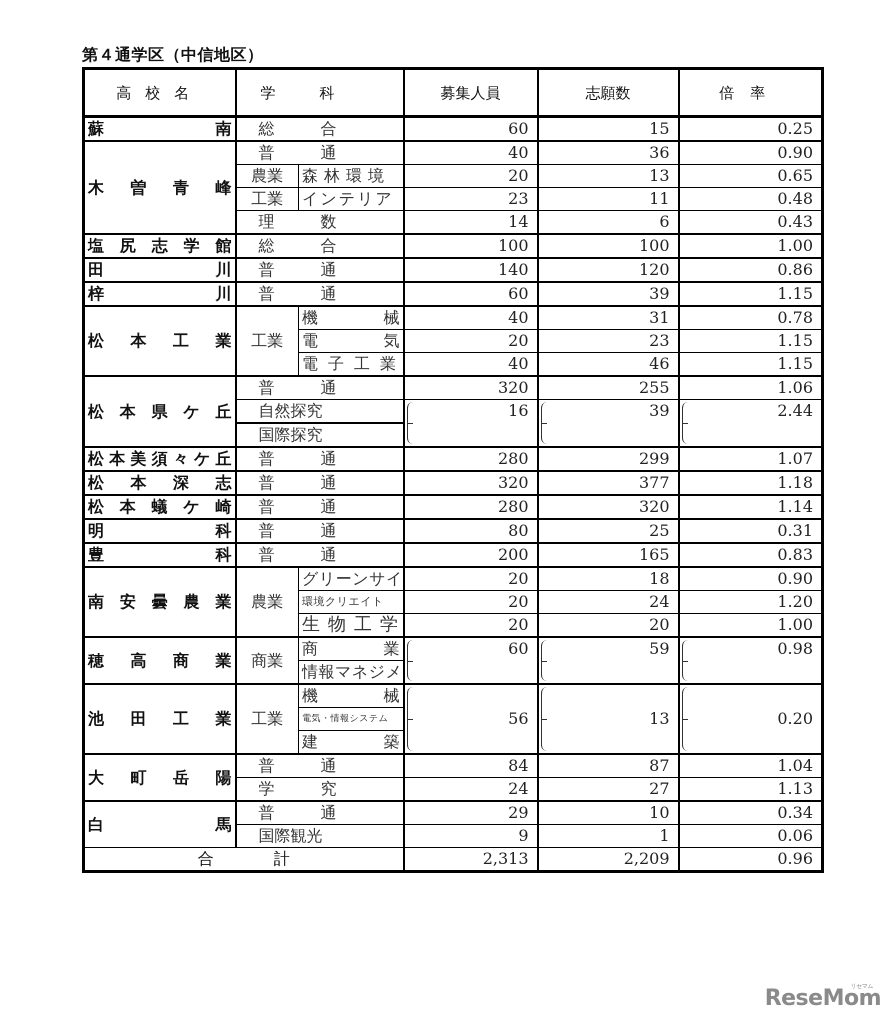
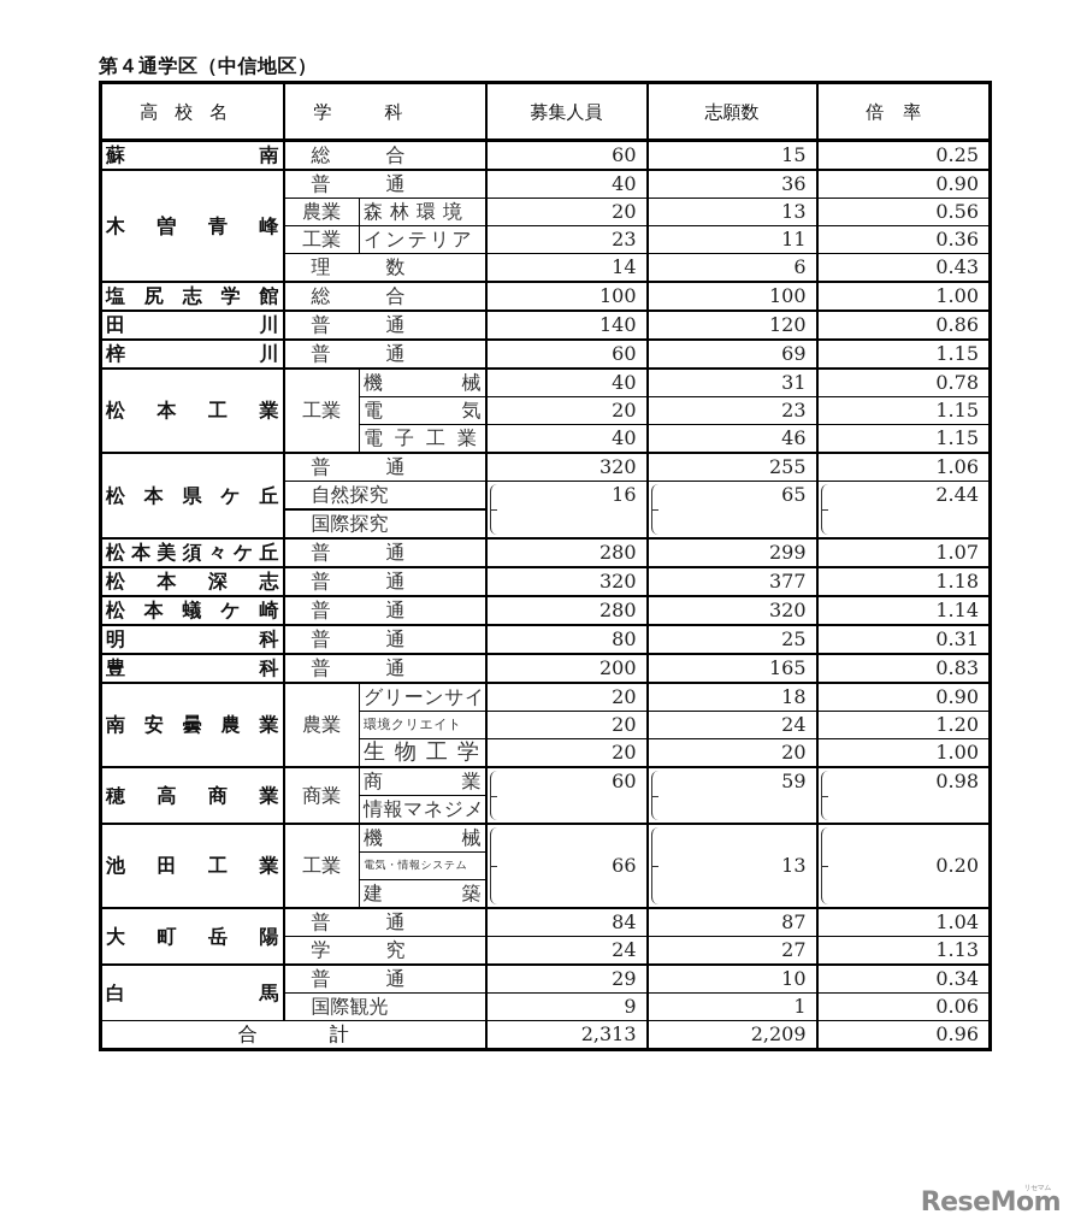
  第４通学区（中信地区）
  高校名	学科	募集人員	志願数	倍率
  蘇 南	総 合	60	15	0.25
  木 曽 青 峰	普 通	40	36	0.90
- 農業	森林環境	20	13	0.65
+ 農業	森林環境	20	13	0.56
- 工業	インテリア	23	11	0.48
+ 工業	インテリア	23	11	0.36
  理 数	14	6	0.43
  塩 尻 志 学 館	総 合	100	100	1.00
  田 川	普 通	140	120	0.86
- 梓 川	普 通	60	39	1.15
+ 梓 川	普 通	60	69	1.15
  松 本 工 業	工業	機 械	40	31	0.78
  電 気	20	23	1.15
  電子工業	40	46	1.15
  松 本 県 ケ 丘	普 通	320	255	1.06
- 自然探究	16	39	2.44
+ 自然探究	16	65	2.44
  国際探究
  松 本 美 須 々 ケ 丘	普 通	280	299	1.07
  松 本 深 志	普 通	320	377	1.18
  松 本 蟻 ケ 崎	普 通	280	320	1.14
  明 科	普 通	80	25	0.31
  豊 科	普 通	200	165	0.83
  南 安 曇 農 業	農業	グリーンサイ	20	18	0.90
  環境クリエイト	20	24	1.20
  生物工学	20	20	1.00
  穂 高 商 業	商業	商 業	60	59	0.98
  情報マネジメ
- 池 田 工 業	工業	機 械	56	13	0.20
+ 池 田 工 業	工業	機 械	66	13	0.20
  電気・情報システム
  建 築
  大 町 岳 陽	普 通	84	87	1.04
  学 究	24	27	1.13
  白 馬	普 通	29	10	0.34
  国際観光	9	1	0.06
  合計	2,313	2,209	0.96
  ReseMom
